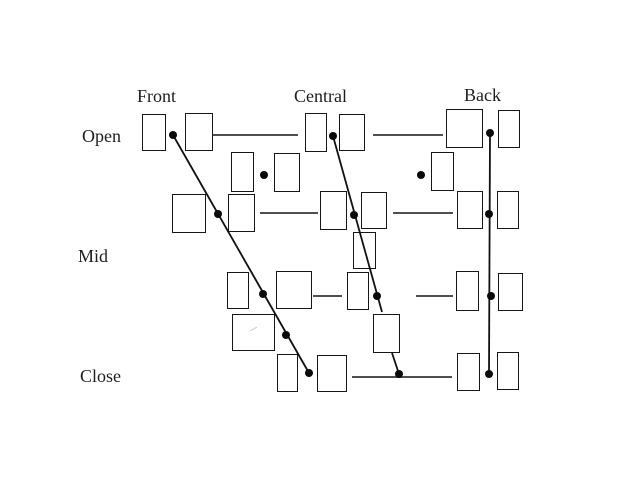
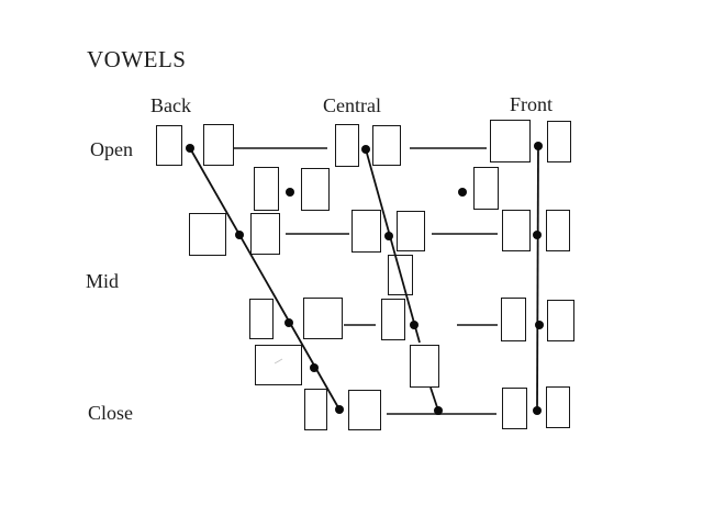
+ VOWELS
- Front
+ Back
  Central
- Back
+ Front
  Open
  Mid
  Close
